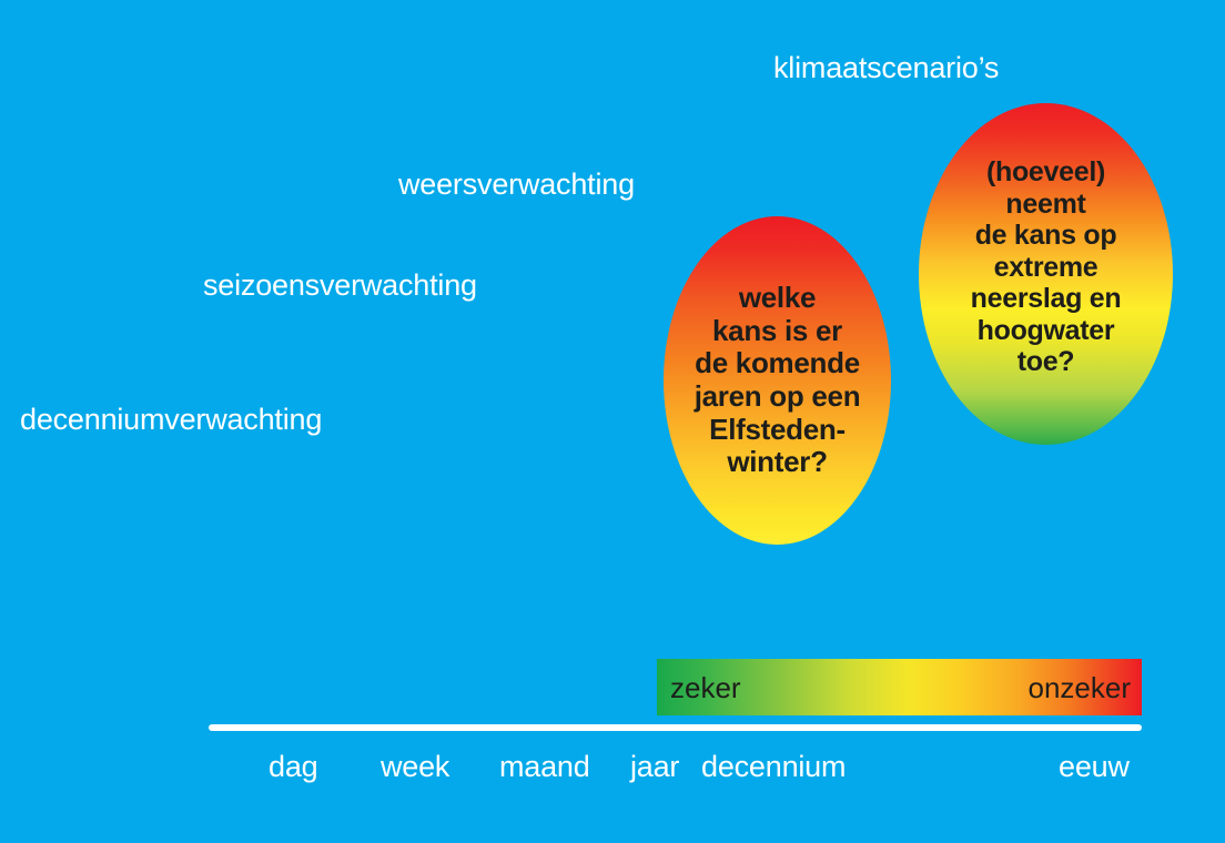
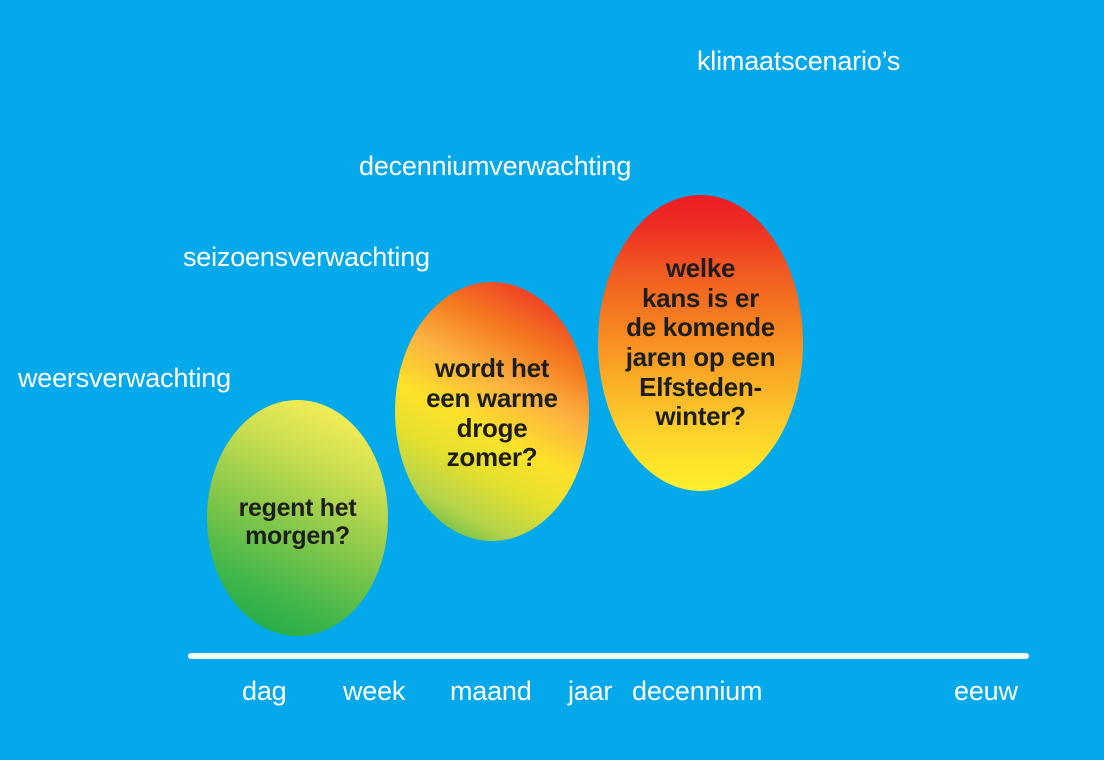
- decenniumverwachting
+ weersverwachting
  seizoensverwachting
- weersverwachting
+ decenniumverwachting
  klimaatscenario’s
+ regent het
+ morgen?
+ wordt het
+ een warme
+ droge
+ zomer?
  welke
  kans is er
  de komende
  jaren op een
  Elfsteden-
  winter?
- (hoeveel)
- neemt
- de kans op
- extreme
- neerslag en
- hoogwater
- toe?
- zeker
- onzeker
  dag
  week
  maand
  jaar
  decennium
  eeuw
